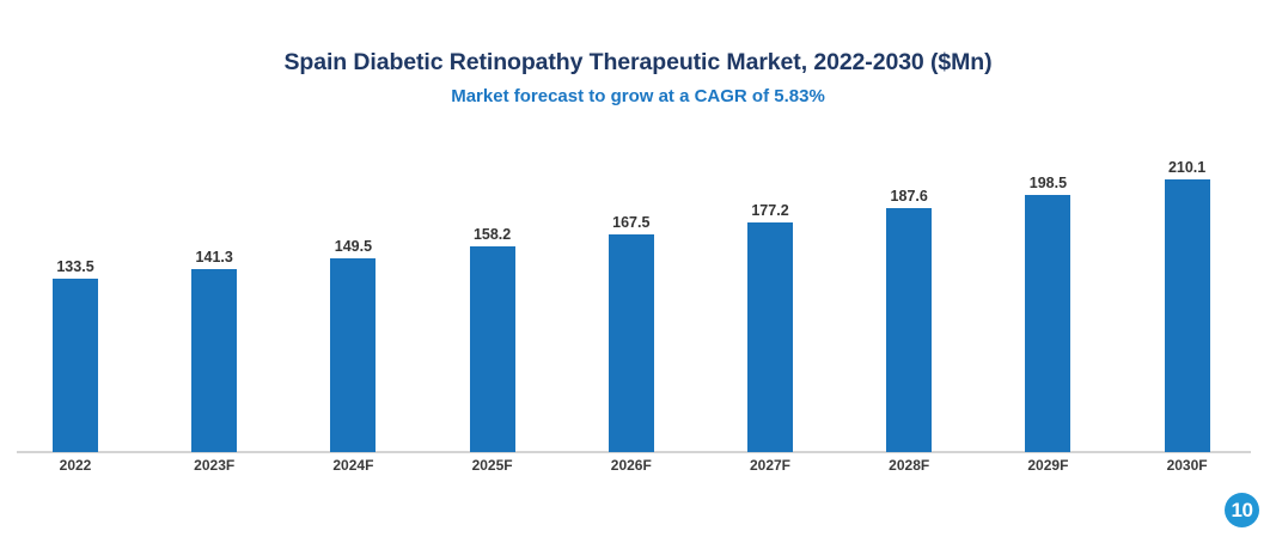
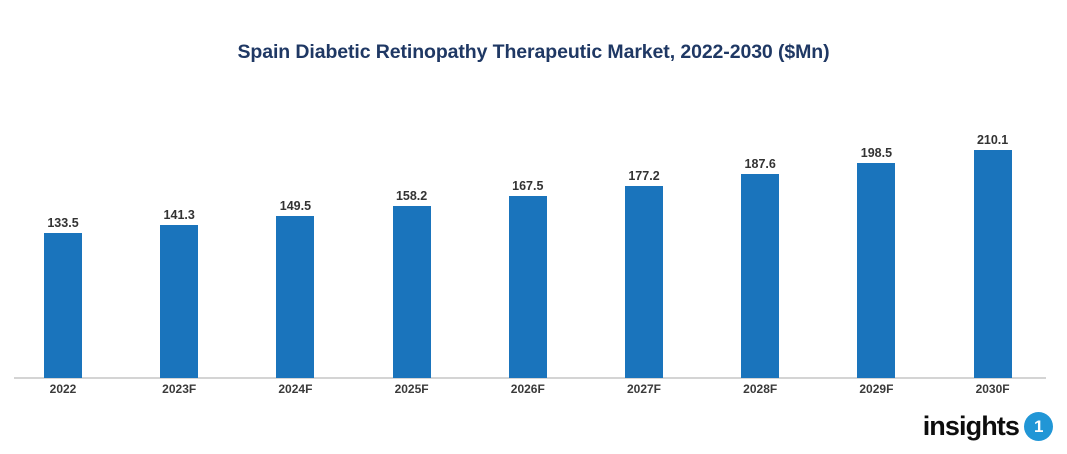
  Spain Diabetic Retinopathy Therapeutic Market, 2022-2030 ($Mn)
- Market forecast to grow at a CAGR of 5.83%
  133.5
  2022
  141.3
  2023F
  149.5
  2024F
  158.2
  2025F
  167.5
  2026F
  177.2
  2027F
  187.6
  2028F
  198.5
  2029F
  210.1
  2030F
+ insights
- 10
+ 1
